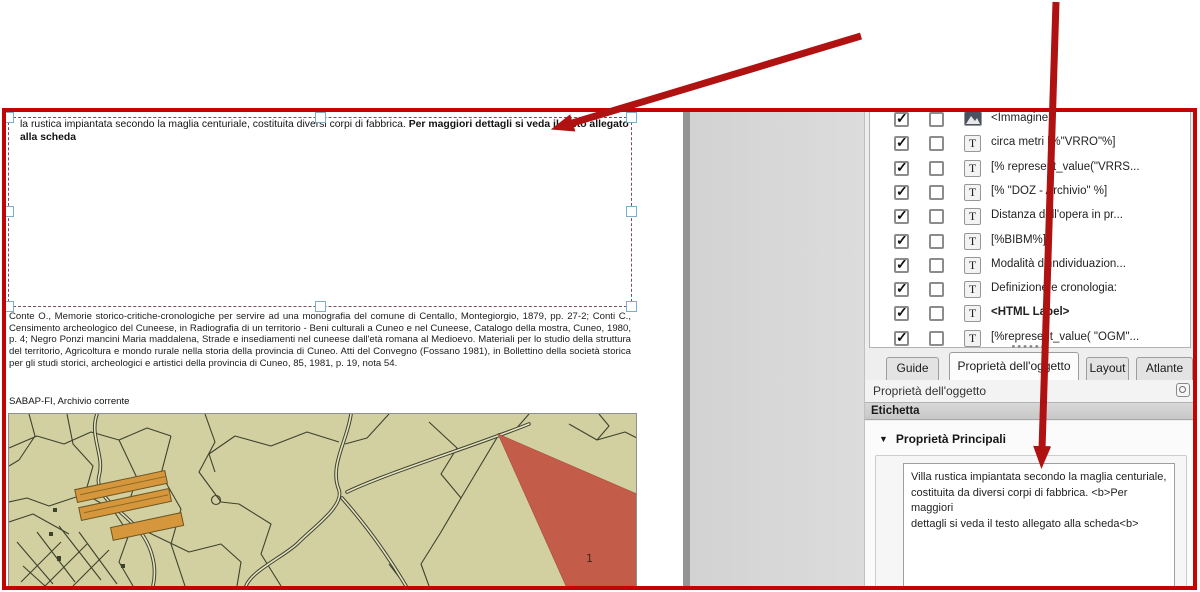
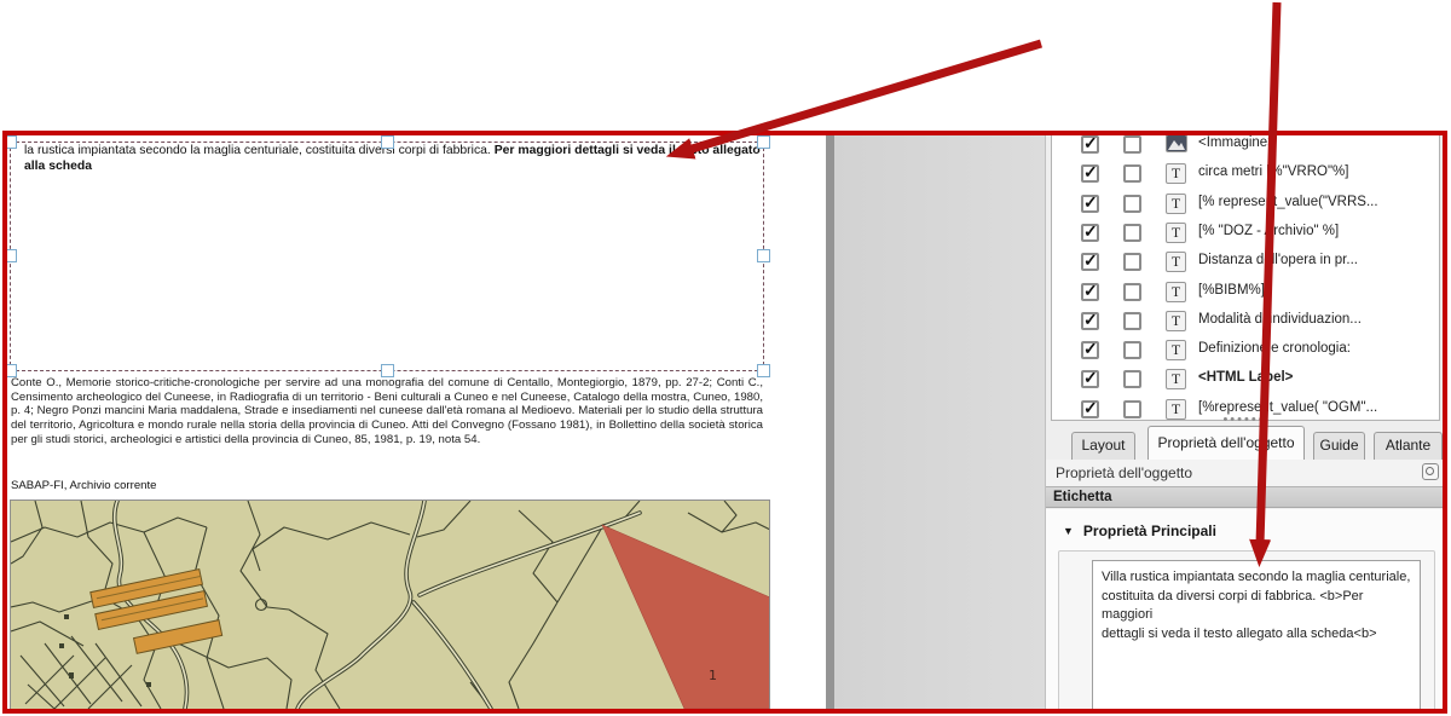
  la rustica impiantata secondo la maglia centuriale, costituita diversi corpi di fabbrica. Per maggiori dettagli si veda il teo allegato alla scheda
  Conte O., Memorie storico-critiche-cronologiche per servire ad una monografia del comune di Centallo, Montegiorgio, 1879, pp. 27-2; Conti C., Censimento archeologico del Cuneese, in Radiografia di un territorio - Beni culturali a Cuneo e nel Cuneese, Catalogo della mostra, Cuneo, 1980, p. 4; Negro Ponzi mancini Maria maddalena, Strade e insediamenti nel cuneese dall'età romana al Medioevo. Materiali per lo studio della struttura del territorio, Agricoltura e mondo rurale nella storia della provincia di Cuneo. Atti del Convegno (Fossano 1981), in Bollettino della società storica per gli studi storici, archeologici e artistici della provincia di Cuneo, 85, 1981, p. 19, nota 54.
  SABAP-FI, Archivio corrente
  1
  ✓
  <Immagine
  ✓
  T
  circa metri%"VRRO"%]
  ✓
  T
  [% represet_value("VRRS...
  ✓
  T
  [% "DOZ -rchivio" %]
  ✓
  T
  Distanza dll'opera in pr...
  ✓
  T
  [%BIBM%]
  ✓
  T
  Modalità dndividuazion...
  ✓
  T
  Definizion e cronologia:
  ✓
  T
  <HTML Lel>
  ✓
  T
  [%represet_value( "OGM"...
  •••••
- Guide
+ Layout
  Proprietà dell'ogetto
- Layout
+ Guide
  Atlante
  Proprietà dell'oggetto
  Etichetta
  ▼ Proprietà Principali
  Villa rustica impiantata secondo la maglia centuriale,
  costituita da diversi corpi di fabbrica. <b>Per maggiori
  dettagli si veda il testo allegato alla scheda<b>
